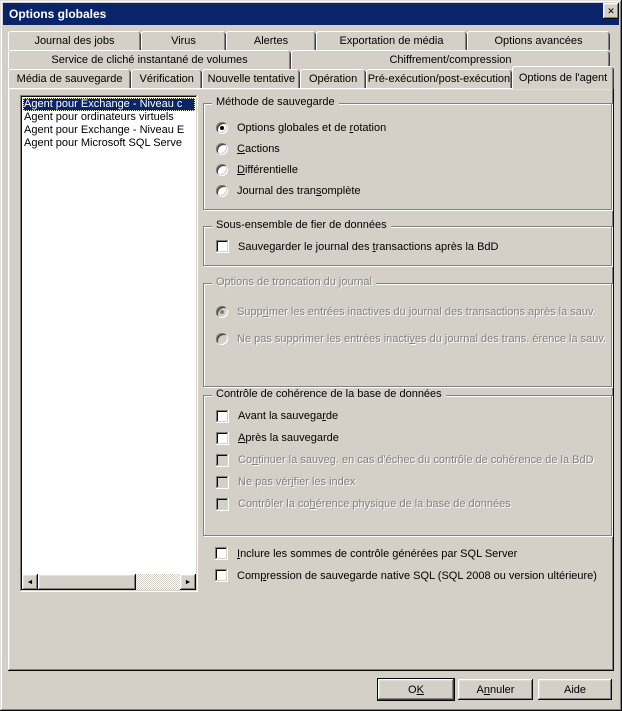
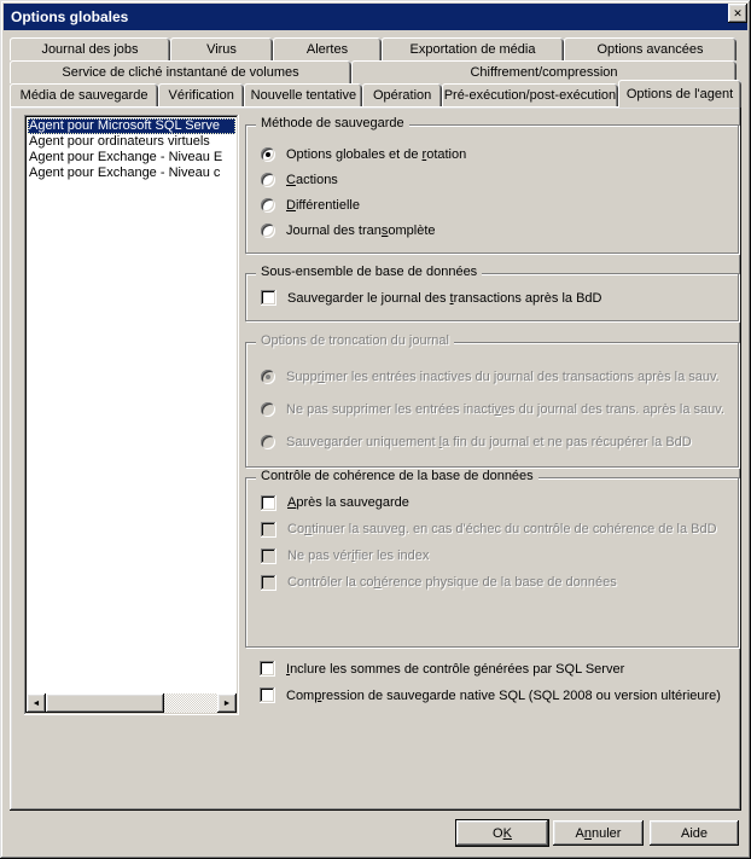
  Options globales
  ✕
  Journal des jobs
  Virus
  Alertes
  Exportation de média
  Options avancées
  Service de cliché instantané de volumes
  Chiffrement/compression
  Média de sauvegarde
  Vérification
  Nouvelle tentative
  Opération
  Pré-exécution/post-exécution
  Options de l'agent
- Agent pour Exchange - Niveau c
+ Agent pour Microsoft SQL Serve
  Agent pour ordinateurs virtuels
  Agent pour Exchange - Niveau E
- Agent pour Microsoft SQL Serve
+ Agent pour Exchange - Niveau c
  Méthode de sauvegarde
  Options globales et de rotation
  Cactions
  Différentielle
  Journal des transomplète
- Sous-ensemble de fier de données
+ Sous-ensemble de base de données
  Sauvegarder le journal des transactions après la BdD
  Options de troncation du journal
  Supprimer les entrées inactives du journal des transactions après la sauv.
- Ne pas supprimer les entrées inactives du journal des trans. érence la sauv.
+ Ne pas supprimer les entrées inactives du journal des trans. après la sauv.
+ Sauvegarder uniquement la fin du journal et ne pas récupérer la BdD
  Contrôle de cohérence de la base de données
- Avant la sauvegarde
  Après la sauvegarde
  Continuer la sauveg. en cas d'échec du contrôle de cohérence de la BdD
  Ne pas vérifier les index
  Contrôler la cohérence physique de la base de données
  Inclure les sommes de contrôle générées par SQL Server
  Compression de sauvegarde native SQL (SQL 2008 ou version ultérieure)
  OK
  Annuler
  Aide
